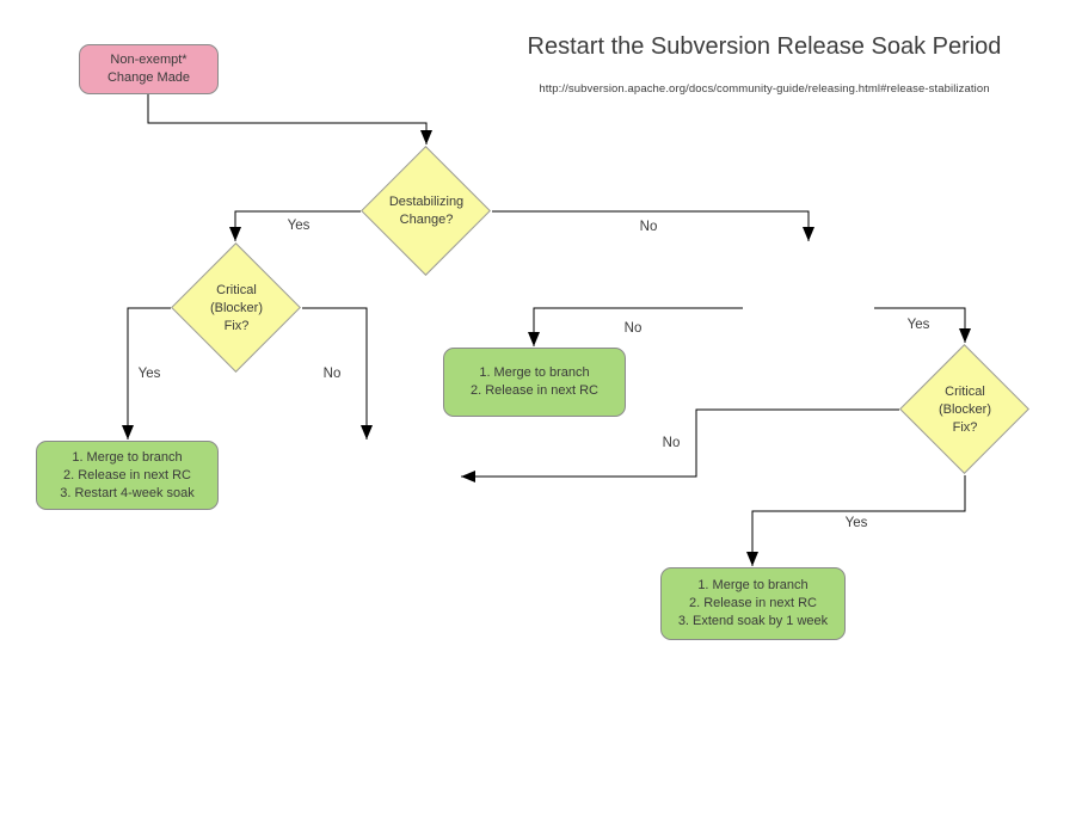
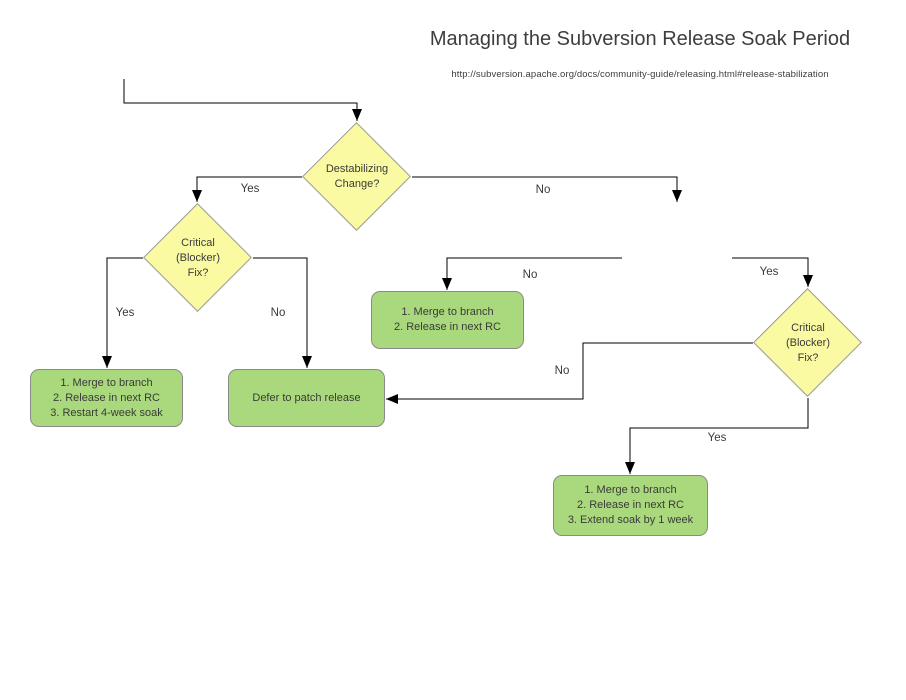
- Restart the Subversion Release Soak Period
+ Managing the Subversion Release Soak Period
  http://subversion.apache.org/docs/community-guide/releasing.html#release-stabilization
- Non-exempt*
- Change Made
  Destabilizing
  Change?
  Critical
  (Blocker)
  Fix?
  Critical
  (Blocker)
  Fix?
  1. Merge to branch
  2. Release in next RC
  3. Restart 4-week soak
+ Defer to patch release
  1. Merge to branch
  2. Release in next RC
  1. Merge to branch
  2. Release in next RC
  3. Extend soak by 1 week
  Yes
  No
  Yes
  No
  No
  Yes
  No
  Yes
